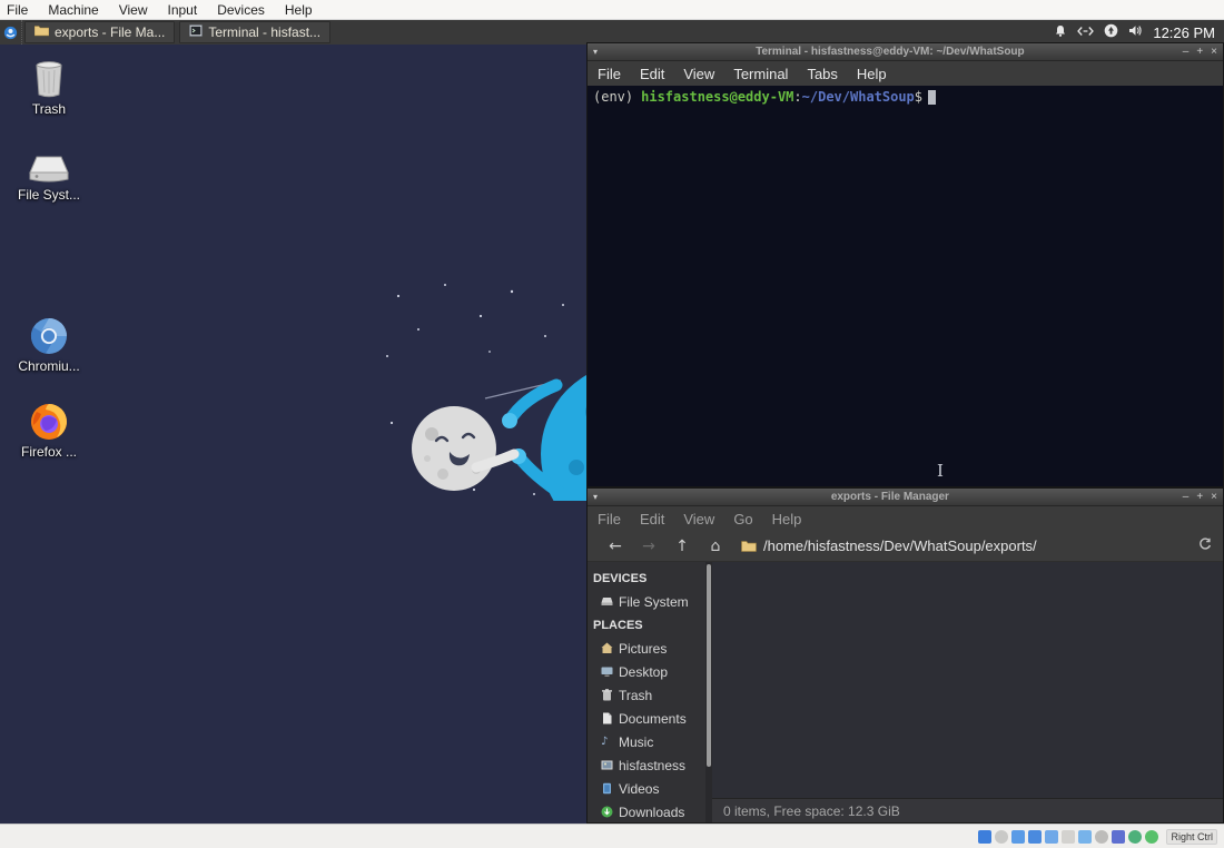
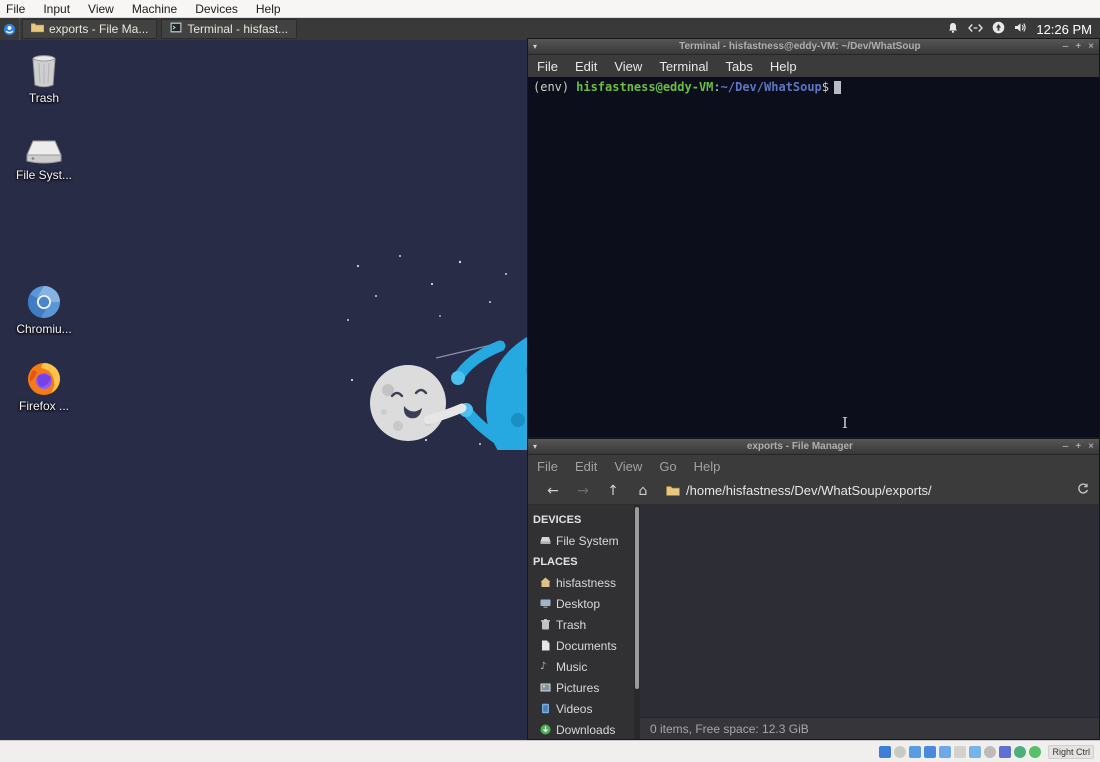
  File
- Machine
+ Input
  View
- Input
+ Machine
  Devices
  Help
  exports - File Ma...
  Terminal - hisfast...
  12:26 PM
  Trash
  File Syst...
  Chromiu...
  Firefox ...
  ▾
  Terminal - hisfastness@eddy-VM: ~/Dev/WhatSoup
  –
  +
  ×
  File
  Edit
  View
  Terminal
  Tabs
  Help
  (env) hisfastness@eddy-VM:~/Dev/WhatSoup$
  ▾
  exports - File Manager
  –
  +
  ×
  File
  Edit
  View
  Go
  Help
  ←
  →
  ↑
  ⌂
  /home/hisfastness/Dev/WhatSoup/exports/
  DEVICES
  File System
  PLACES
- Pictures
+ hisfastness
  Desktop
  Trash
  Documents
  ♪
  Music
- hisfastness
+ Pictures
  Videos
  Downloads
  0 items, Free space: 12.3 GiB
  I
  Right Ctrl
